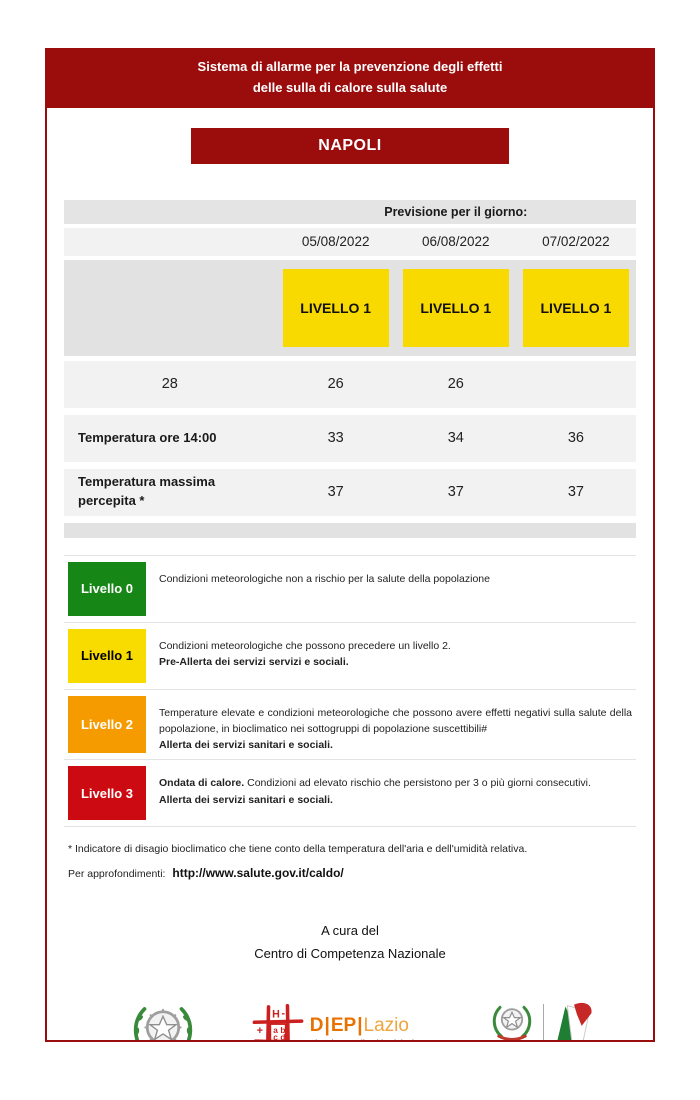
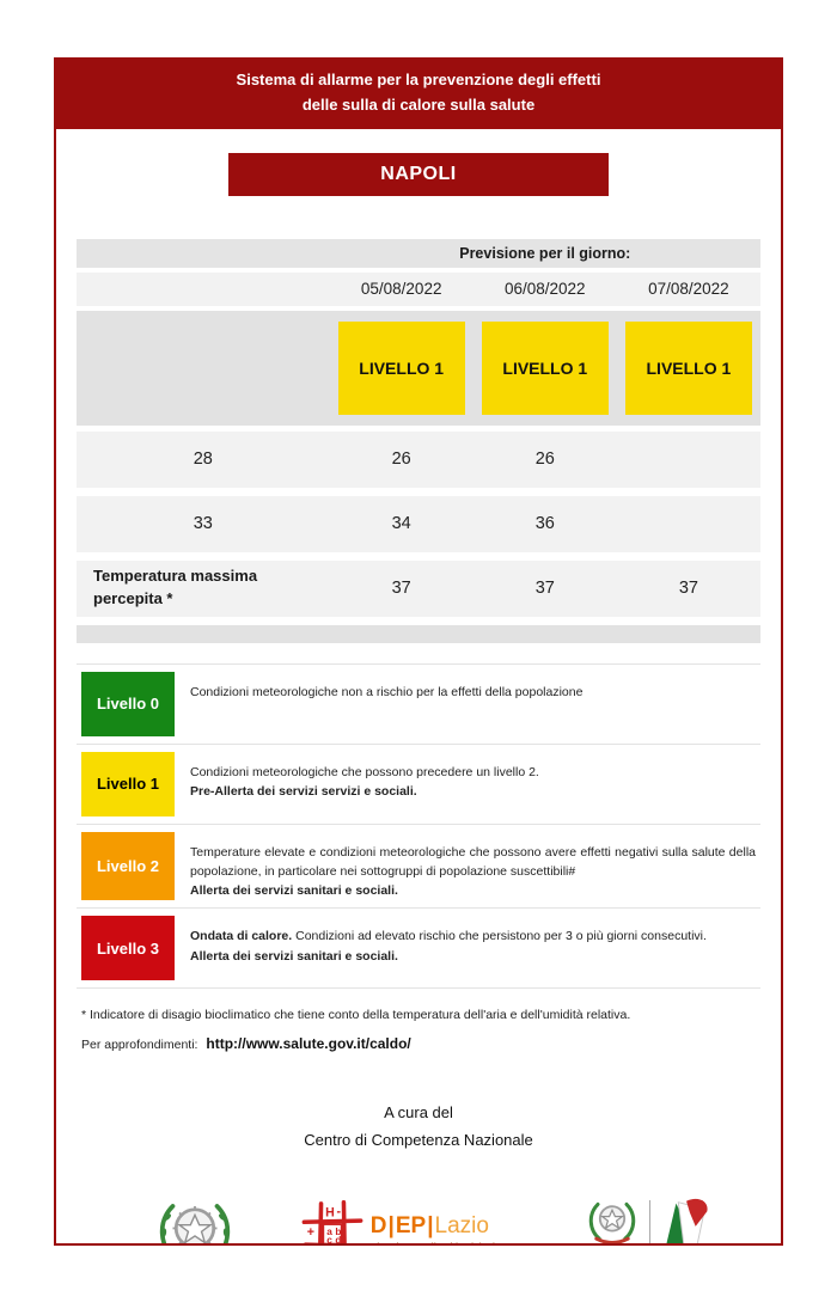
  Sistema di allarme per la prevenzione degli effetti
  delle sulla di calore sulla salute
  NAPOLI
  Previsione per il giorno:
  05/08/2022
  06/08/2022
- 07/02/2022
+ 07/08/2022
  LIVELLO 1
  LIVELLO 1
  LIVELLO 1
  28
  26
  26
- Temperatura ore 14:00
  33
  34
  36
  Temperatura massima percepita *
  37
  37
  37
  Livello 0
- Condizioni meteorologiche non a rischio per la salute della popolazione
+ Condizioni meteorologiche non a rischio per la effetti della popolazione
  Livello 1
  Condizioni meteorologiche che possono precedere un livello 2.
  Pre-Allerta dei servizi servizi e sociali.
  Livello 2
- Temperature elevate e condizioni meteorologiche che possono avere effetti negativi sulla salute della popolazione, in bioclimatico nei sottogruppi di popolazione suscettibili#
+ Temperature elevate e condizioni meteorologiche che possono avere effetti negativi sulla salute della popolazione, in particolare nei sottogruppi di popolazione suscettibili#
  Allerta dei servizi sanitari e sociali.
  Livello 3
  Ondata di calore. Condizioni ad elevato rischio che persistono per 3 o più giorni consecutivi.
  Allerta dei servizi sanitari e sociali.
  * Indicatore di disagio bioclimatico che tiene conto della temperatura dell'aria e dell'umidità relativa.
  Per approfondimenti: http://www.salute.gov.it/caldo/
  A cura del
  Centro di Competenza Nazionale
  H
  -
  +
  a
  b
  c
  d
  D|EP|Lazio
